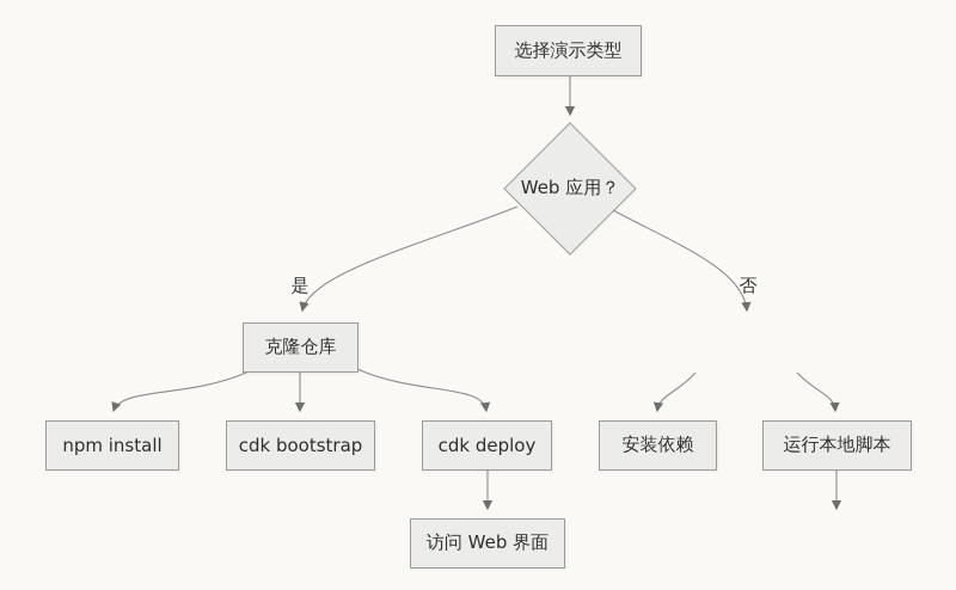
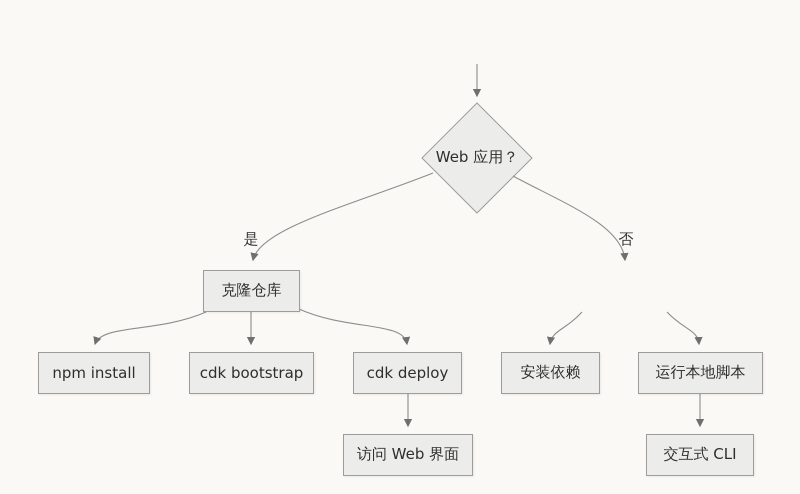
- 选择演示类型
  克隆仓库
  npm install
  cdk bootstrap
  cdk deploy
  安装依赖
  运行本地脚本
  访问 Web 界面
+ 交互式 CLI
  Web 应用？
  是
  否
